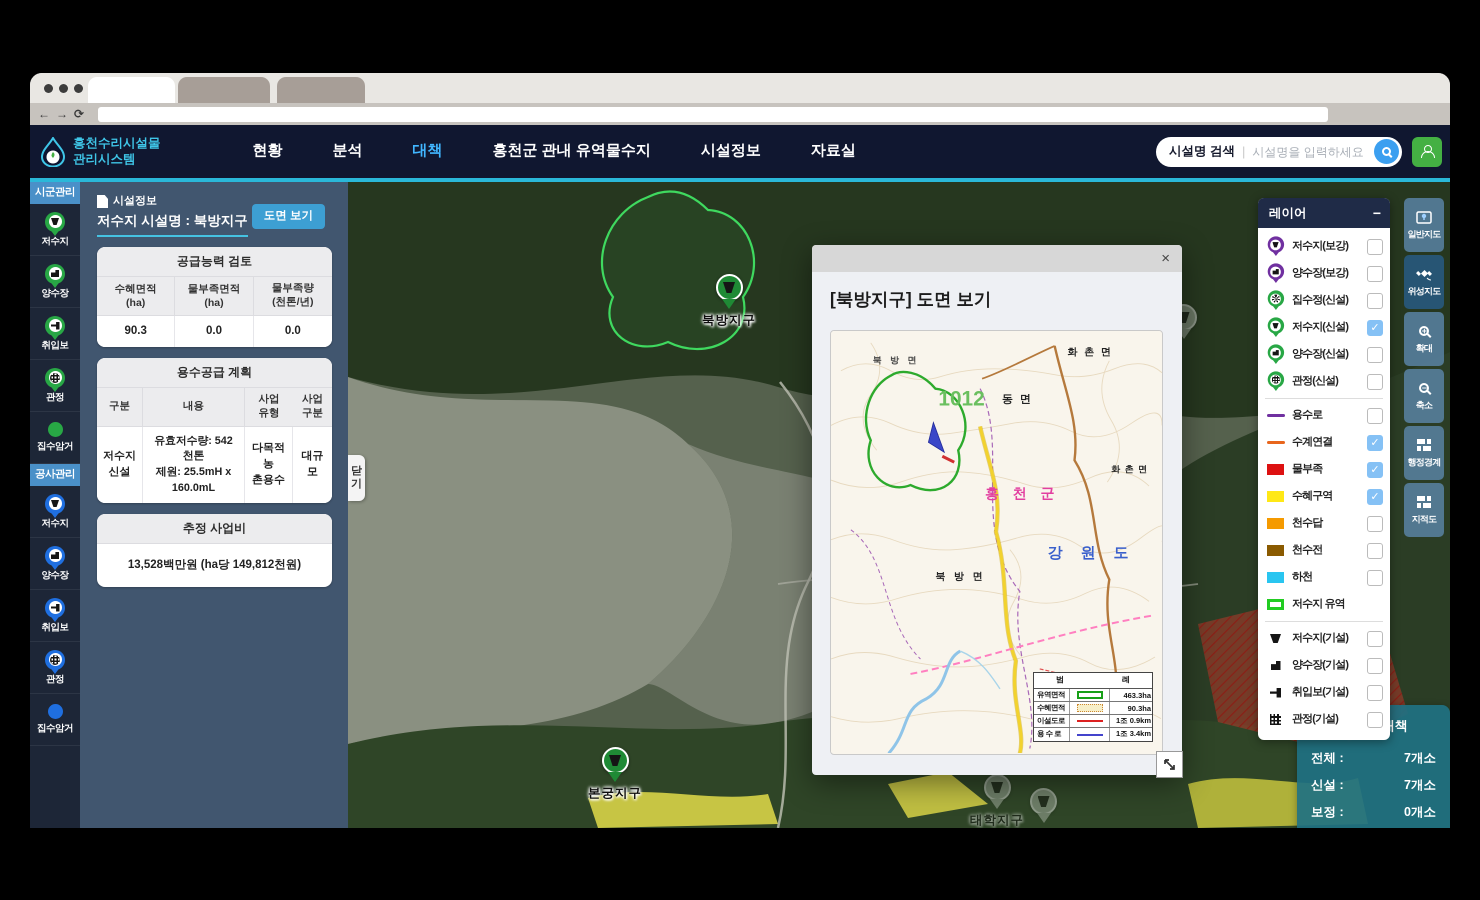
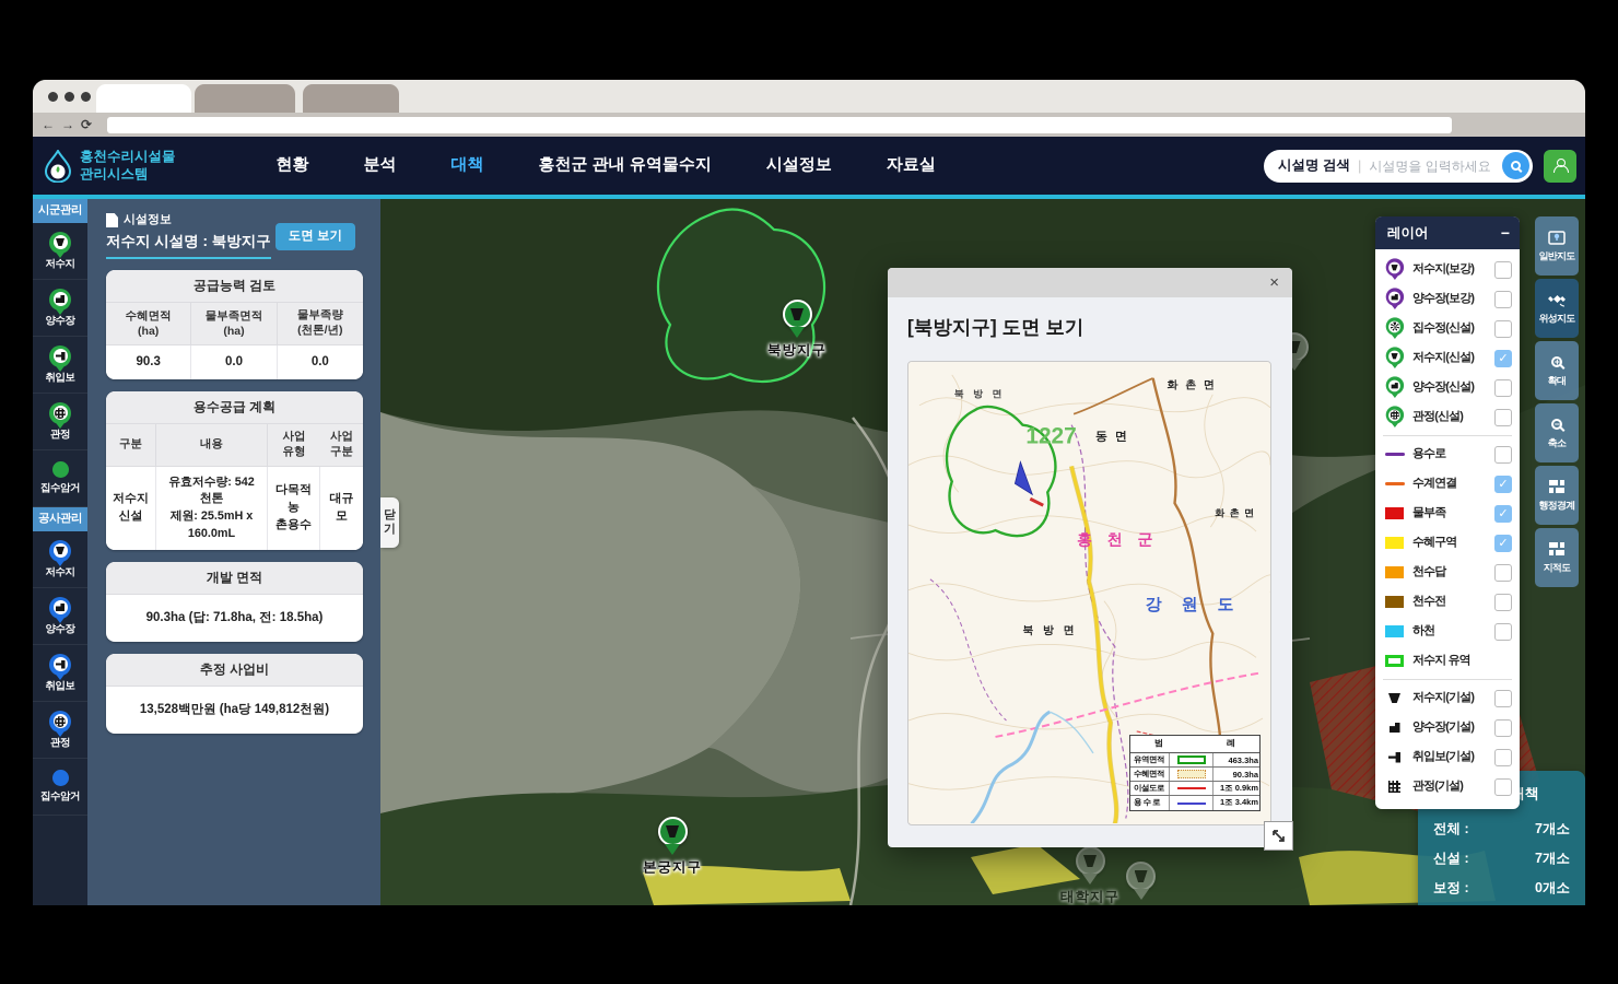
  ←
  →
  ⟳
  홍천수리시설물
  관리시스템
  현황
  분석
  대책
  홍천군 관내 유역물수지
  시설정보
  자료실
  시설명 검색
  |
  시설명을 입력하세요
  시군관리
  집수암거
  공사관리
  집수암거
  시설정보
  저수지 시설명 : 북방지구
  도면 보기
  공급능력 검토
  수혜면적
  (ha)
  물부족면적
  (ha)
  물부족량
  (천톤/년)
  90.3
  0.0
  0.0
  용수공급 계획
  구분
  내용
  사업
  유형
  사업
  구분
  저수지
  신설
  유효저수량: 542
  천톤
  제원: 25.5mH x
  160.0mL
  다목적 농
  촌용수
  대규
  모
+ 개발 면적
+ 90.3ha (답: 71.8ha, 전: 18.5ha)
  추정 사업비
  13,528백만원 (ha당 149,812천원)
  닫기
  북방지구
  본궁지구
  태학지구
  ×
  [북방지구] 도면 보기
  북 방 면
- 1012
+ 1227
  동 면
  화 촌 면
  홍 천 군
  화 촌 면
  북 방 면
  강 원 도
  범
  례
  유역면적
  463.3ha
  수혜면적
  90.3ha
  이설도로
  1조 0.9km
  용 수 로
  1조 3.4km
  레이어
  −
  저수지(보강)
  양수장(보강)
  집수정(신설)
  저수지(신설)
  ✓
  양수장(신설)
  관정(신설)
  용수로
  수계연결
  ✓
  물부족
  ✓
  수혜구역
  ✓
  천수답
  천수전
  하천
  저수지 유역
  저수지(기설)
  양수장(기설)
  취입보(기설)
  관정(기설)
  일반지도
  위성지도
  +
  확대
  −
  축소
  행정경계
  지적도
  전체 :
  7개소
  신설 :
  7개소
  보정 :
  0개소
